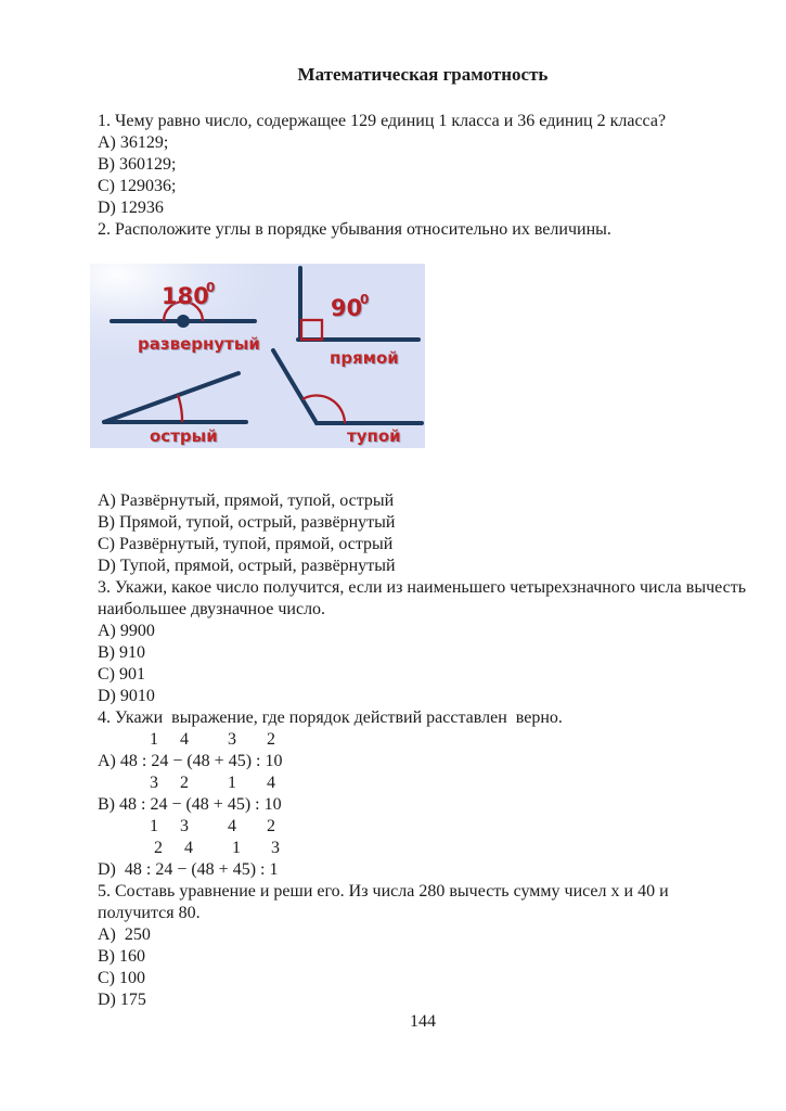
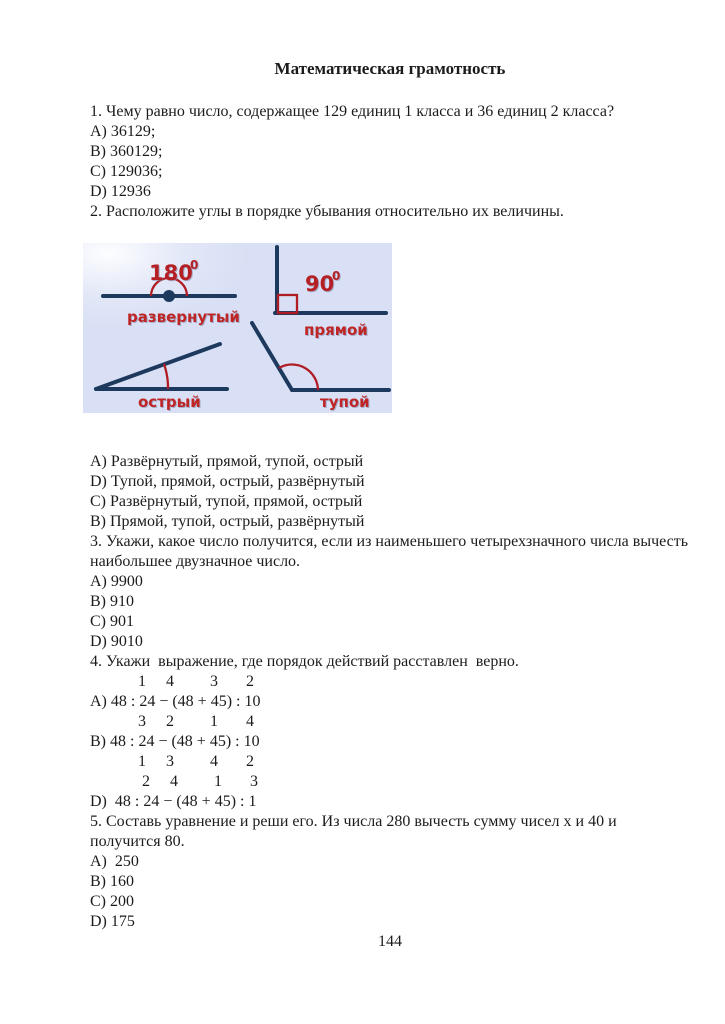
  Математическая грамотность
  1. Чему равно число, содержащее 129 единиц 1 класса и 36 единиц 2 класса?
  A) 36129;
  B) 360129;
  C) 129036;
  D) 12936
  2. Расположите углы в порядке убывания относительно их величины.
  180
  0
  развернутый
  90
  0
  прямой
  острый
  тупой
  A) Развёрнутый, прямой, тупой, острый
- B) Прямой, тупой, острый, развёрнутый
+ D) Тупой, прямой, острый, развёрнутый
  C) Развёрнутый, тупой, прямой, острый
- D) Тупой, прямой, острый, развёрнутый
+ B) Прямой, тупой, острый, развёрнутый
  3. Укажи, какое число получится, если из наименьшего четырехзначного числа вычесть наибольшее двузначное число.
  A) 9900
  B) 910
  C) 901
  D) 9010
  4. Укажи выражение, где порядок действий расставлен верно.
  1 4 3 2
  A) 48 : 24 − (48 + 45) : 10
  3 2 1 4
  B) 48 : 24 − (48 + 45) : 10
  1 3 4 2
  2 4 1 3
  D) 48 : 24 − (48 + 45) : 1
  5. Составь уравнение и реши его. Из числа 280 вычесть сумму чисел x и 40 и получится 80.
  A) 250
  B) 160
- C) 100
+ C) 200
  D) 175
  144
